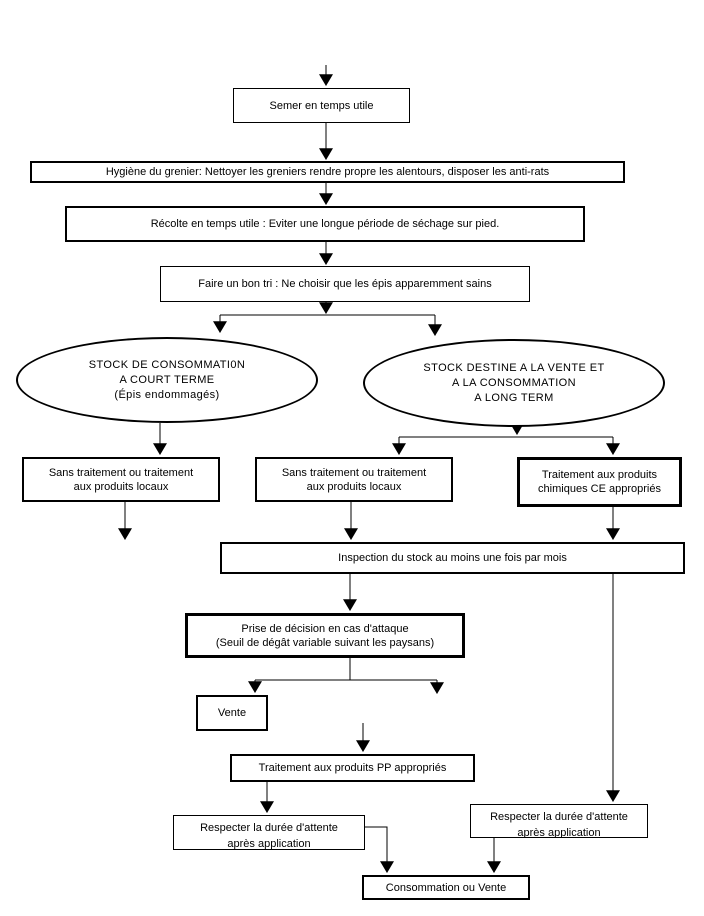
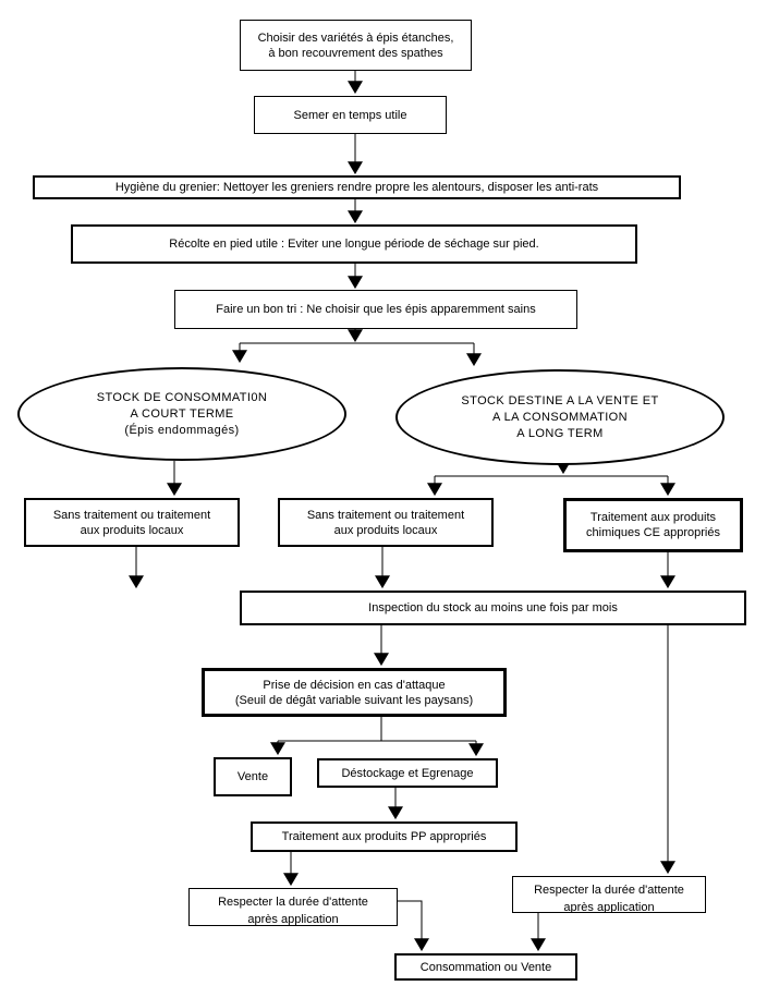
+ Choisir des variétés à épis étanches,
+ à bon recouvrement des spathes
  Semer en temps utile
  Hygiène du grenier: Nettoyer les greniers rendre propre les alentours, disposer les anti-rats
- Récolte en temps utile : Eviter une longue période de séchage sur pied.
+ Récolte en pied utile : Eviter une longue période de séchage sur pied.
  Faire un bon tri : Ne choisir que les épis apparemment sains
  STOCK DE CONSOMMATI0N
  A COURT TERME
  (Épis endommagés)
  STOCK DESTINE A LA VENTE ET
  A LA CONSOMMATION
  A LONG TERM
  Sans traitement ou traitement
  aux produits locaux
  Sans traitement ou traitement
  aux produits locaux
  Traitement aux produits
  chimiques CE appropriés
  Inspection du stock au moins une fois par mois
  Prise de décision en cas d'attaque
  (Seuil de dégât variable suivant les paysans)
  Vente
+ Déstockage et Egrenage
  Traitement aux produits PP appropriés
  Respecter la durée d'attente
  après application
  Respecter la durée d'attente
  après application
  Consommation ou Vente
